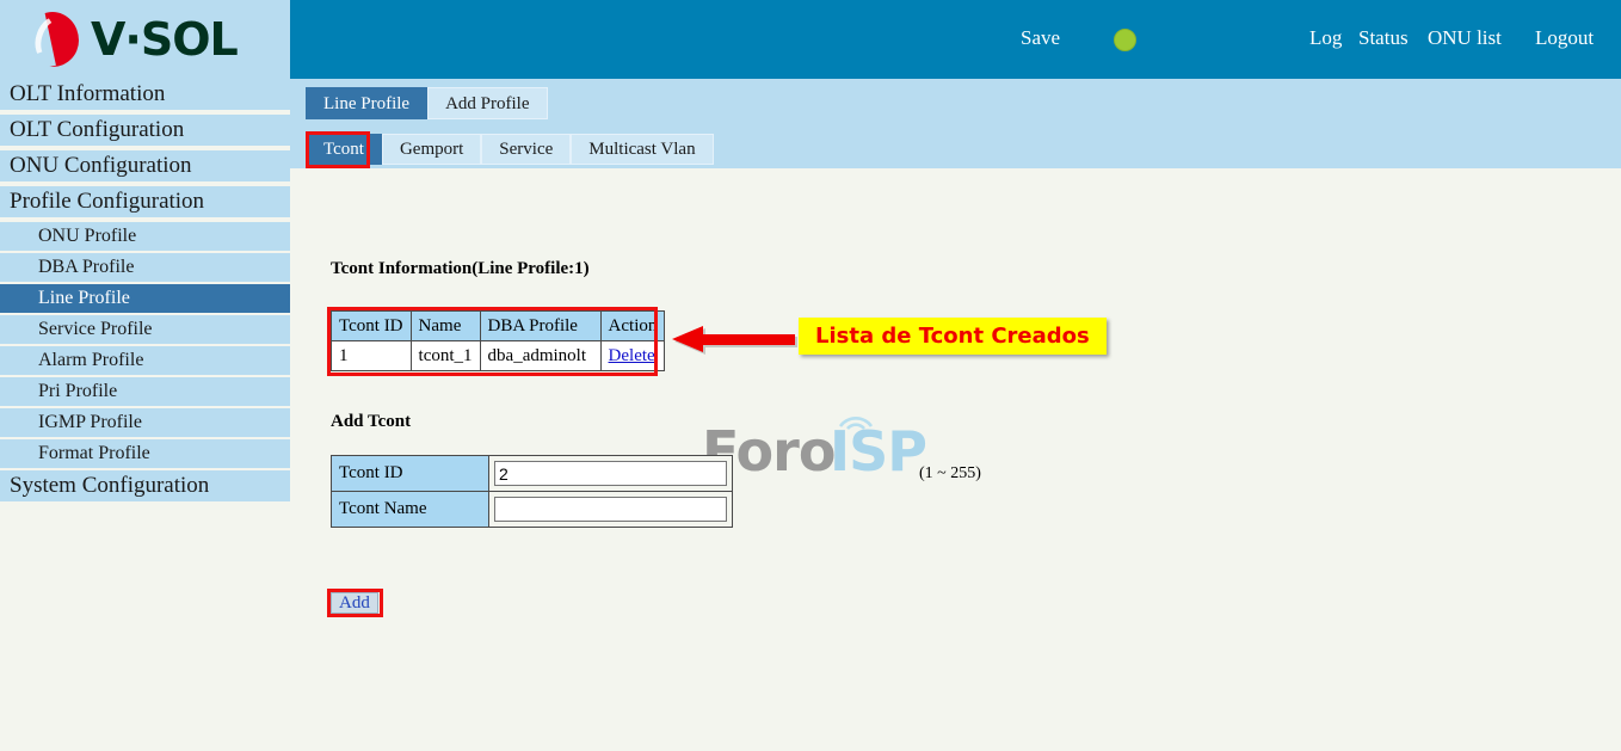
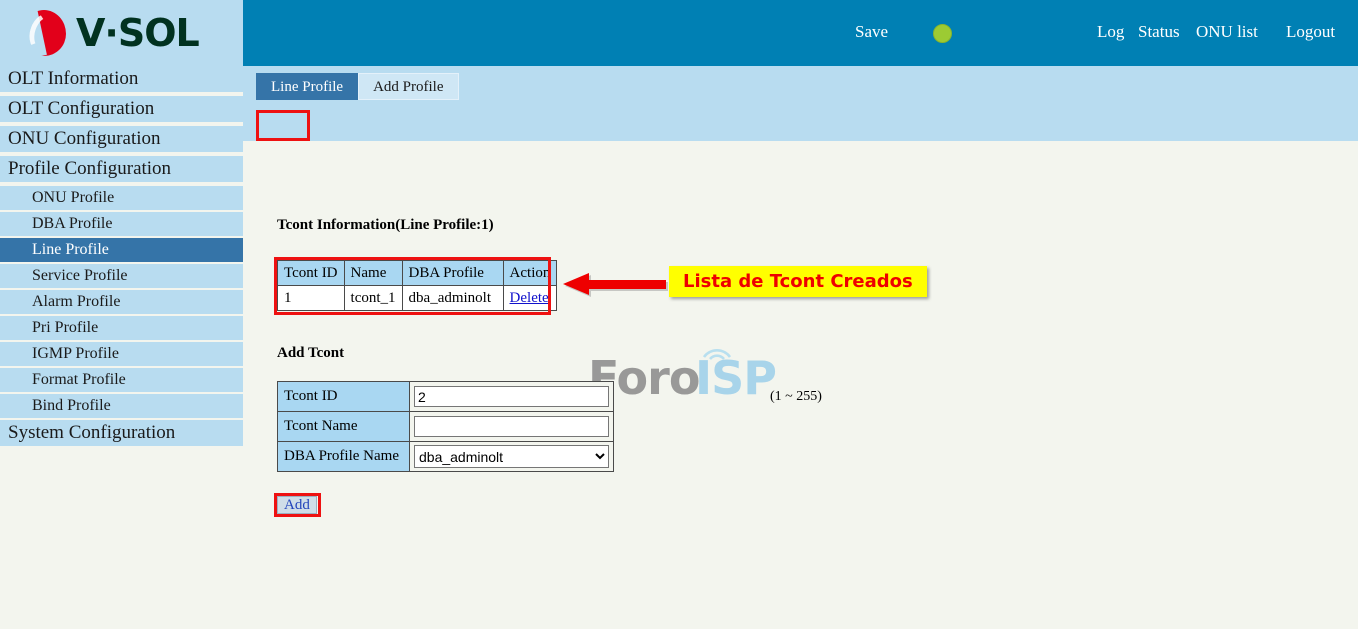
  V·SOL
  Save
  Log
  Status
  ONU list
  Logout
  OLT Information
  OLT Configuration
  ONU Configuration
  Profile Configuration
  ONU Profile
  DBA Profile
  Line Profile
  Service Profile
  Alarm Profile
  Pri Profile
  IGMP Profile
  Format Profile
+ Bind Profile
  System Configuration
  Line Profile
  Add Profile
- Tcont
- Gemport
- Service
- Multicast Vlan
  Tcont Information(Line Profile:1)
  Tcont ID	Name	DBA Profile	Action
  1	tcont_1	dba_adminolt	Delete
  Lista de Tcont Creados
  Foro
  ISP
  Add Tcont
  Tcont ID	2 (1 ~ 255)
  Tcont Name
+ DBA Profile Name	dba_adminolt
  Add
